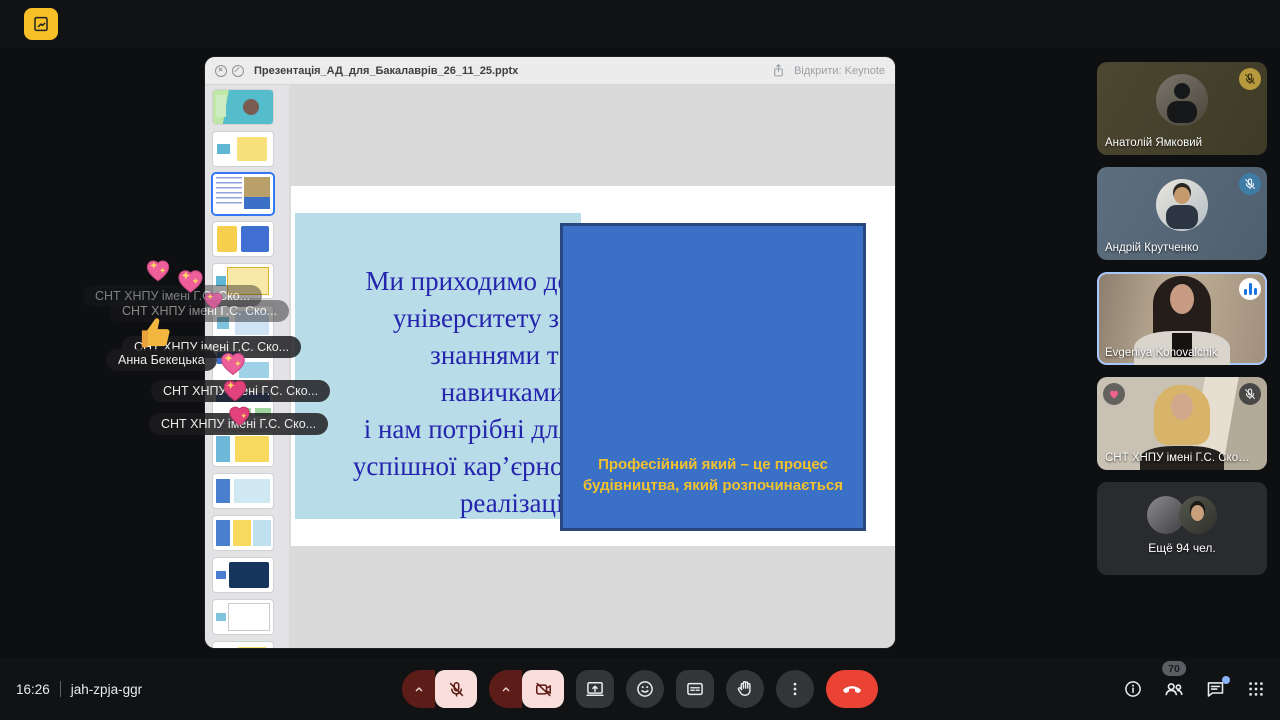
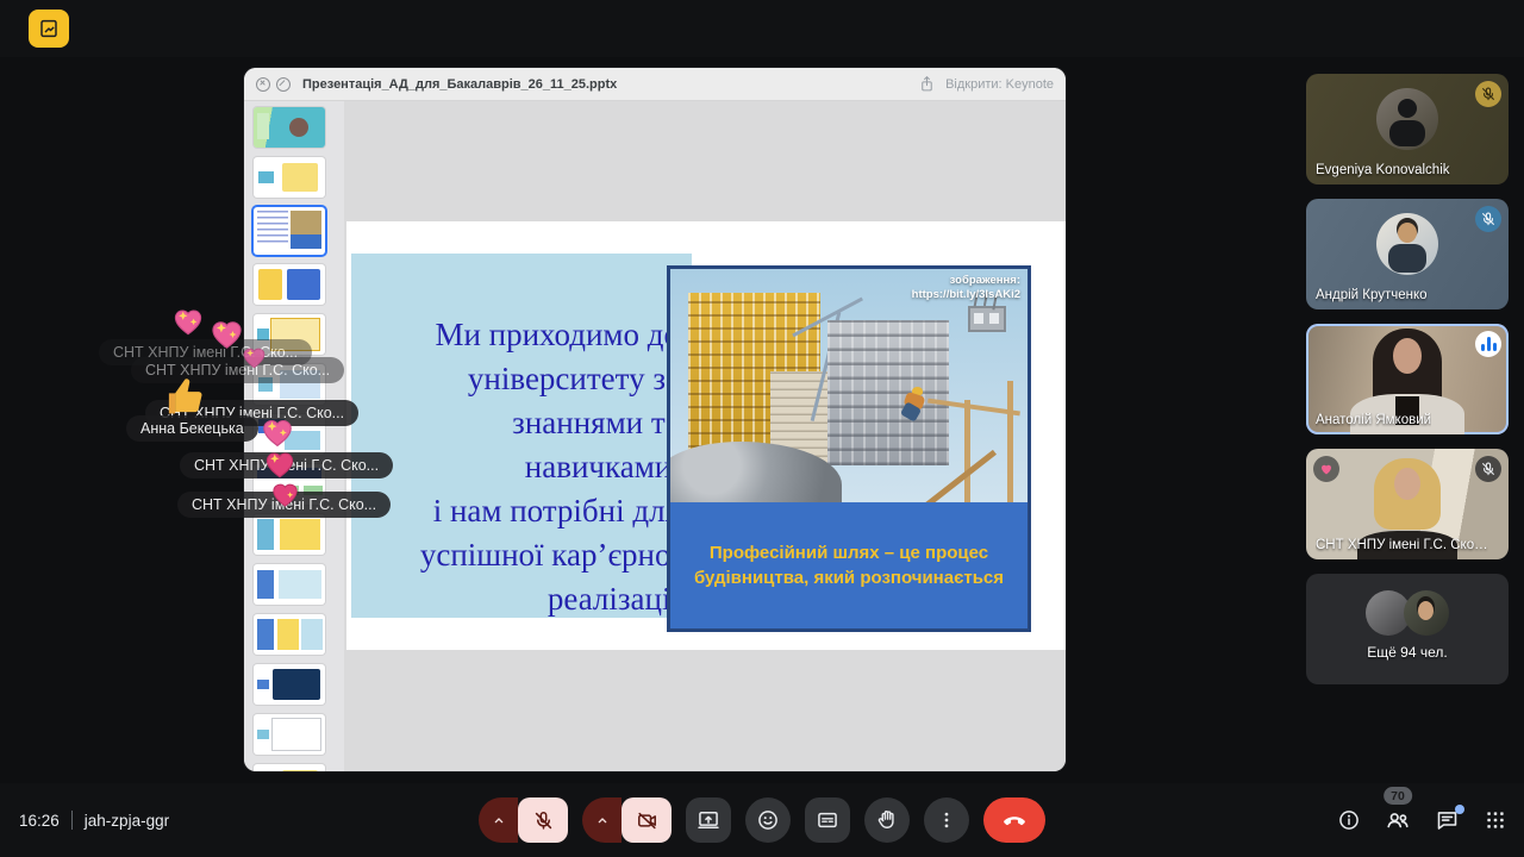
  Презентація_АД_для_Бакалаврів_26_11_25.pptx
  Відкрити: Keynote
  Ми приходимо д
  університету з
  знаннями т
  навичками
  і нам потрібні дл
  успішної кар’єрно
  реалізац
+ зображення:
+ https://bit.ly/3IsAKi2
- Професійний який – це процес
+ Професійний шлях – це процес
  будівництва, який розпочинається
- Анатолій Ямковий
+ Evgeniya Konovalchik
  Андрій Крутченко
- Evgeniya Konovalchik
+ Анатолій Ямковий
  СНТ ХНПУ імені Г.С. Сково.
  Ещё 94 чел.
  СНТ ХНПУ імені Г. Ско...
  СНТ ХНПУ імені Г.С. Ско...
  СНТ ХНПУ імені Г.С. Ско...
  Анна Бекецька
  СНТ ХНПУні Г.С. Ско...
  СНТ ХНПУ імені Г.С. Ско...
  16:26
  jah-zpja-ggr
  70
